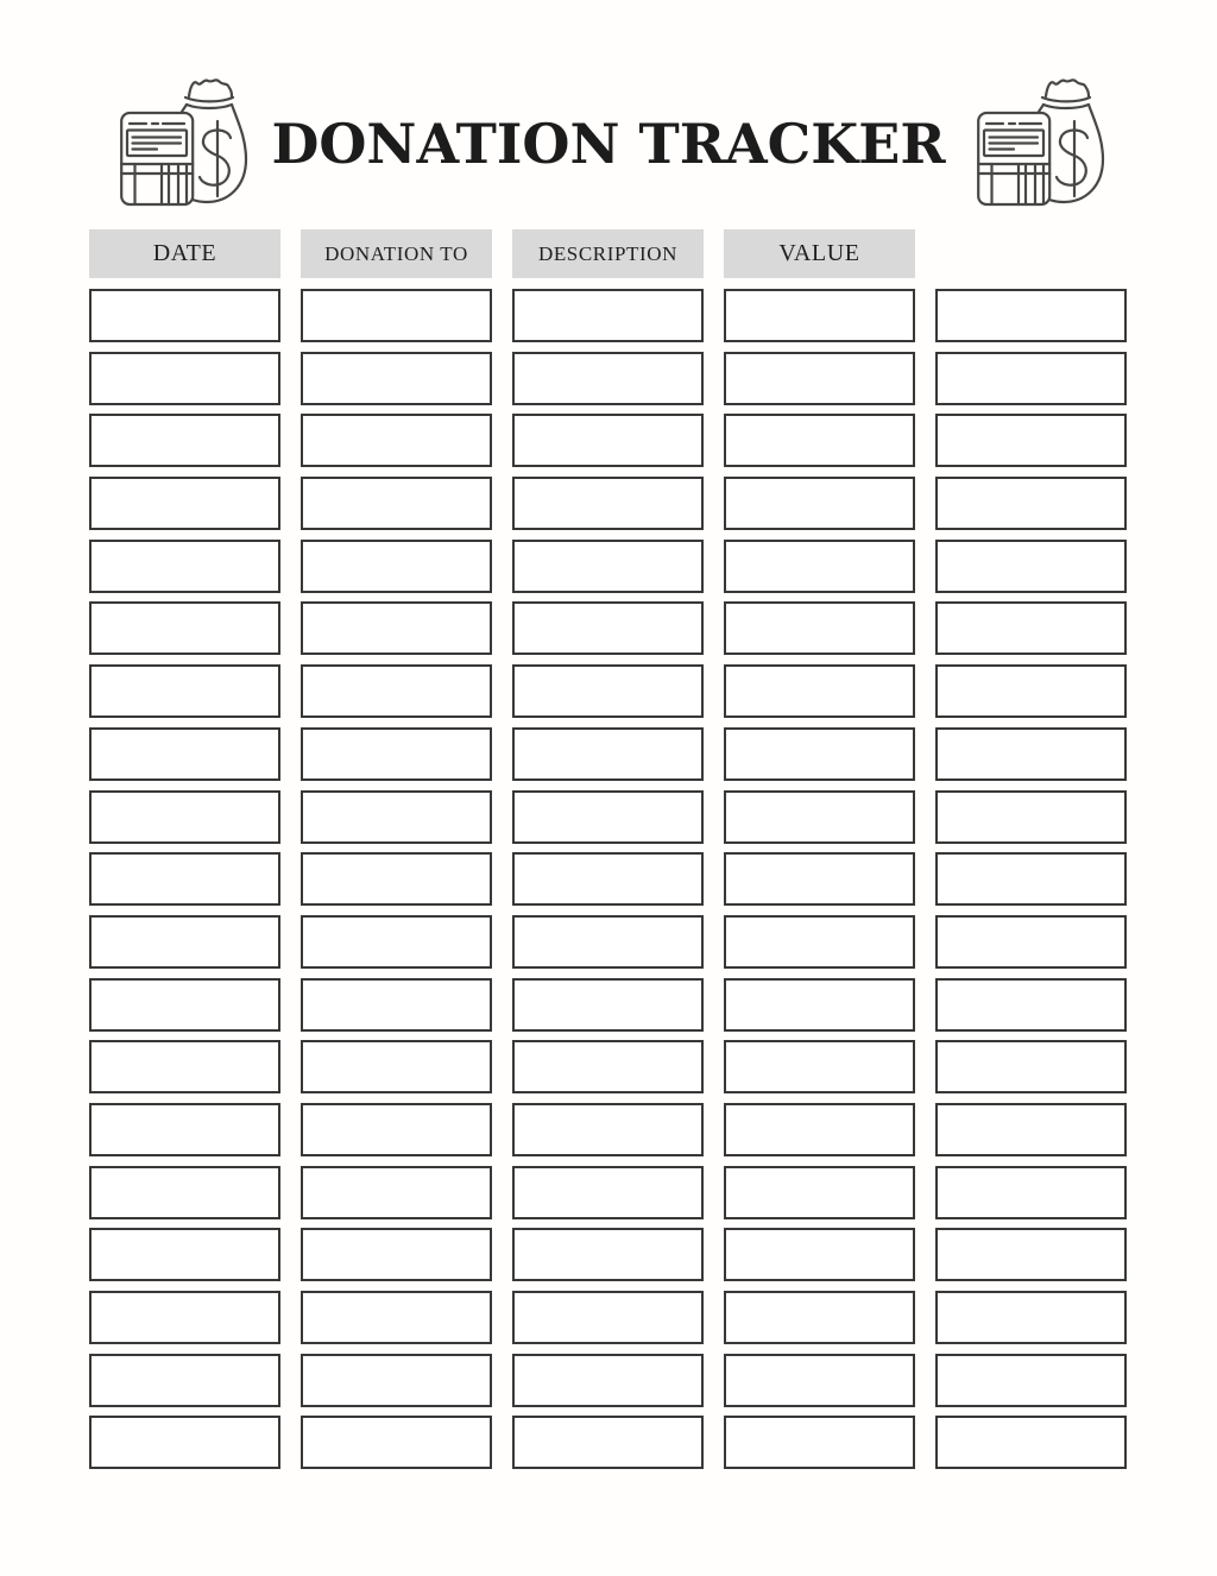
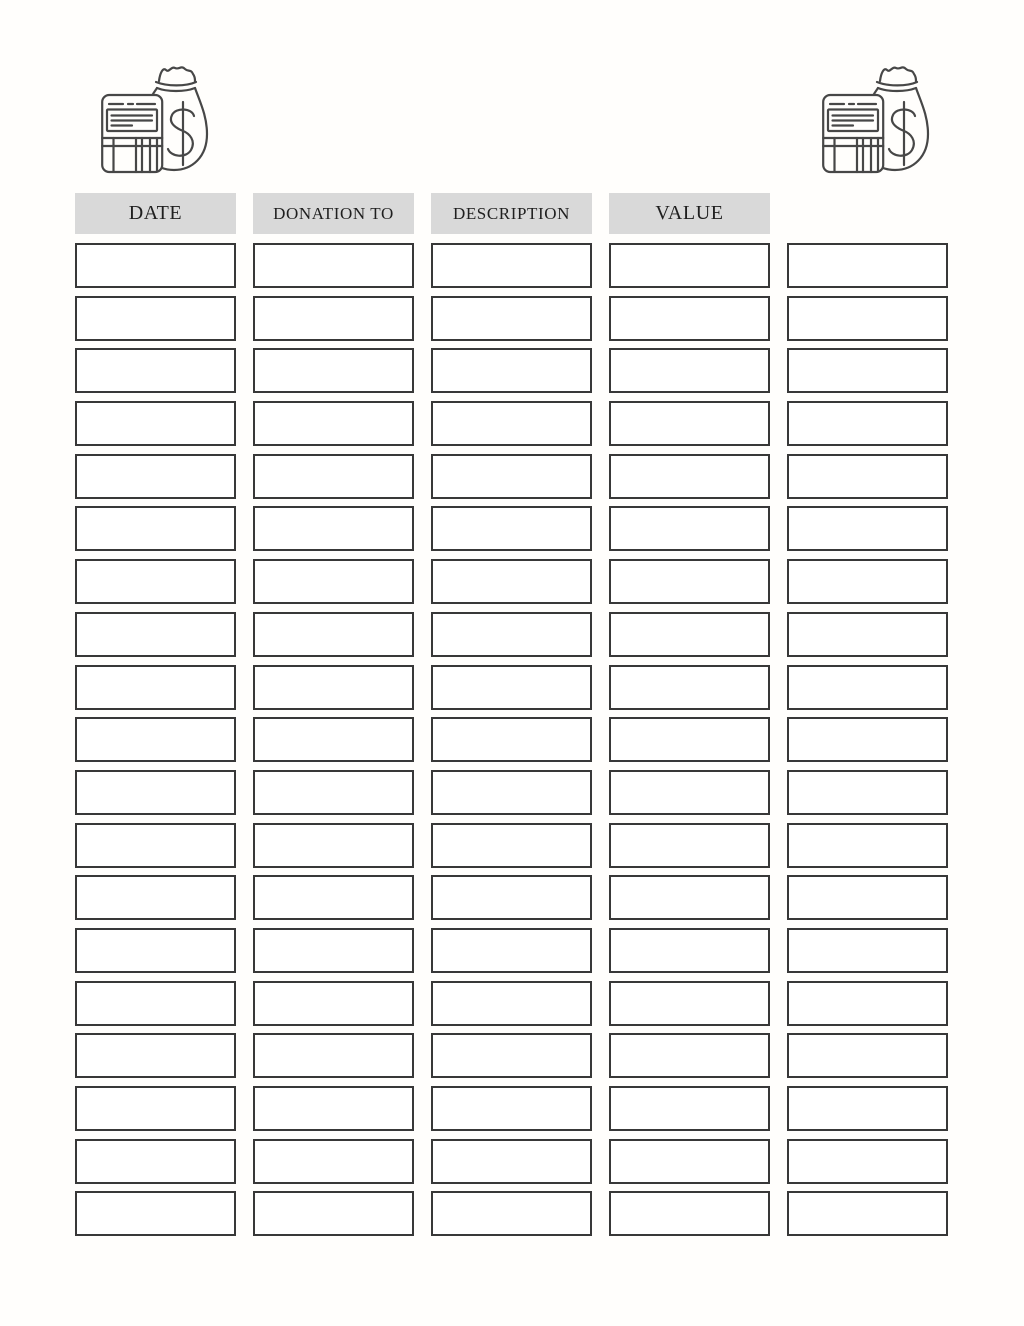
- DONATION TRACKER
  DATE
  DONATION TO
  DESCRIPTION
  VALUE
